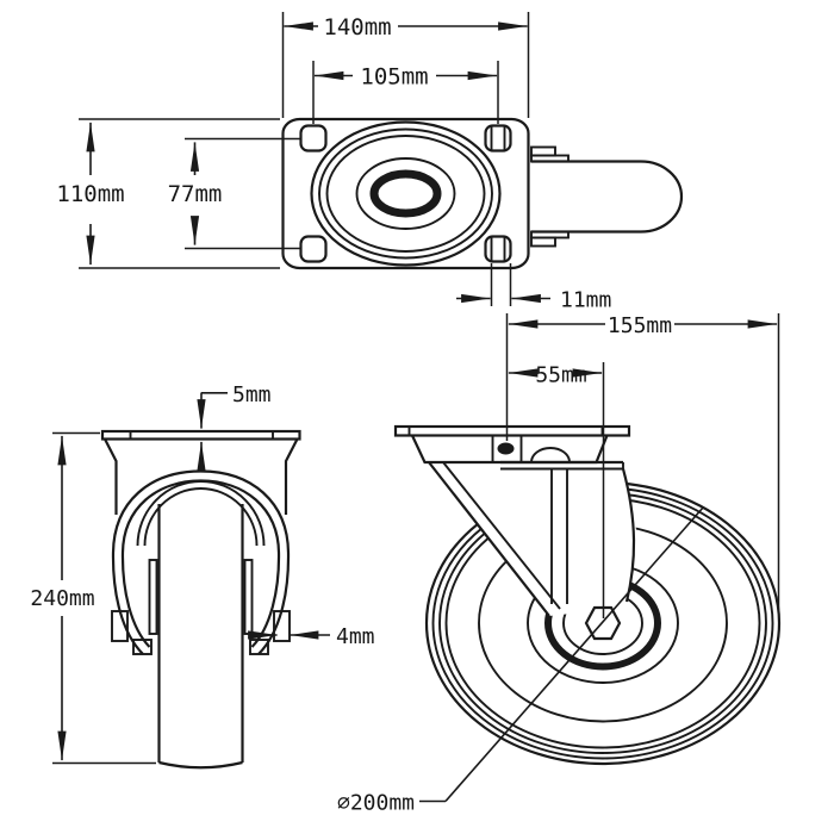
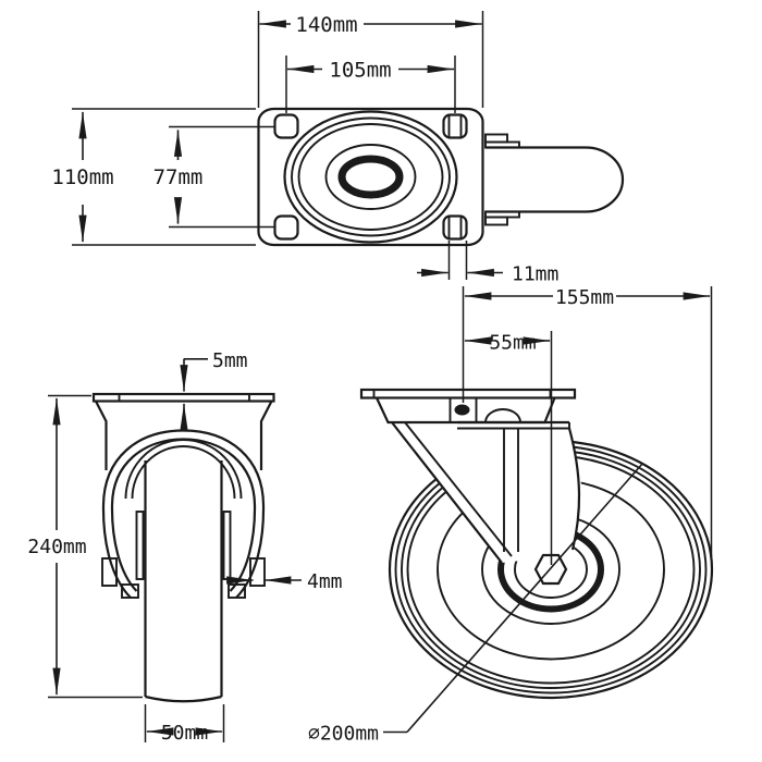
  140mm
  105mm
  110mm
  77mm
  11mm
  240mm
  5mm
  4mm
+ 50mm
  155mm
  55mm
  ⌀200mm
